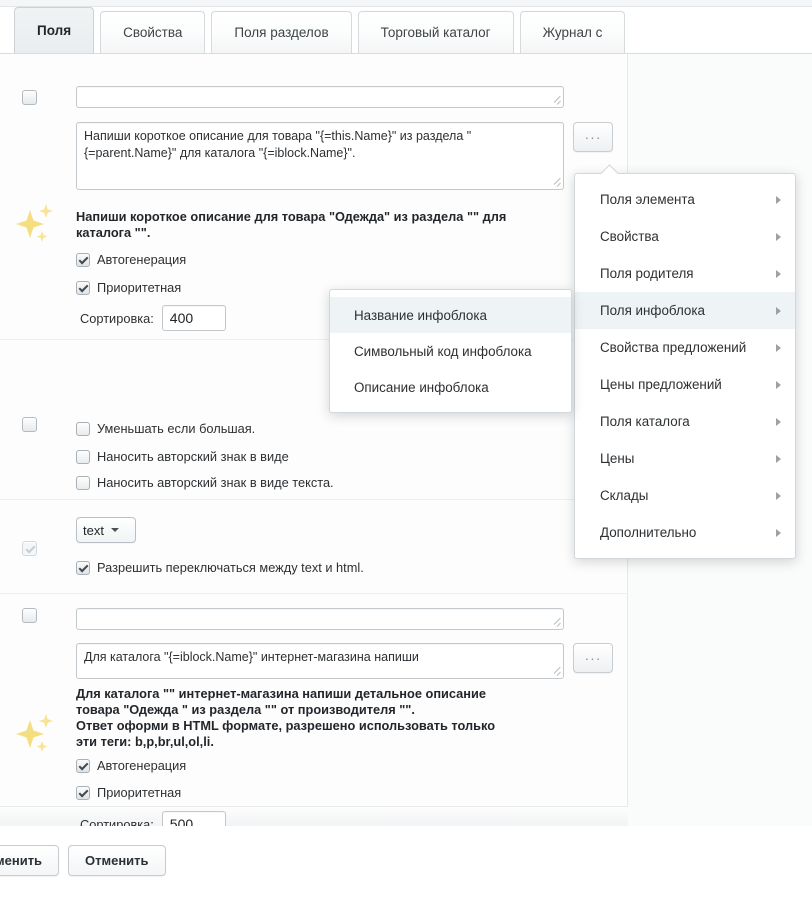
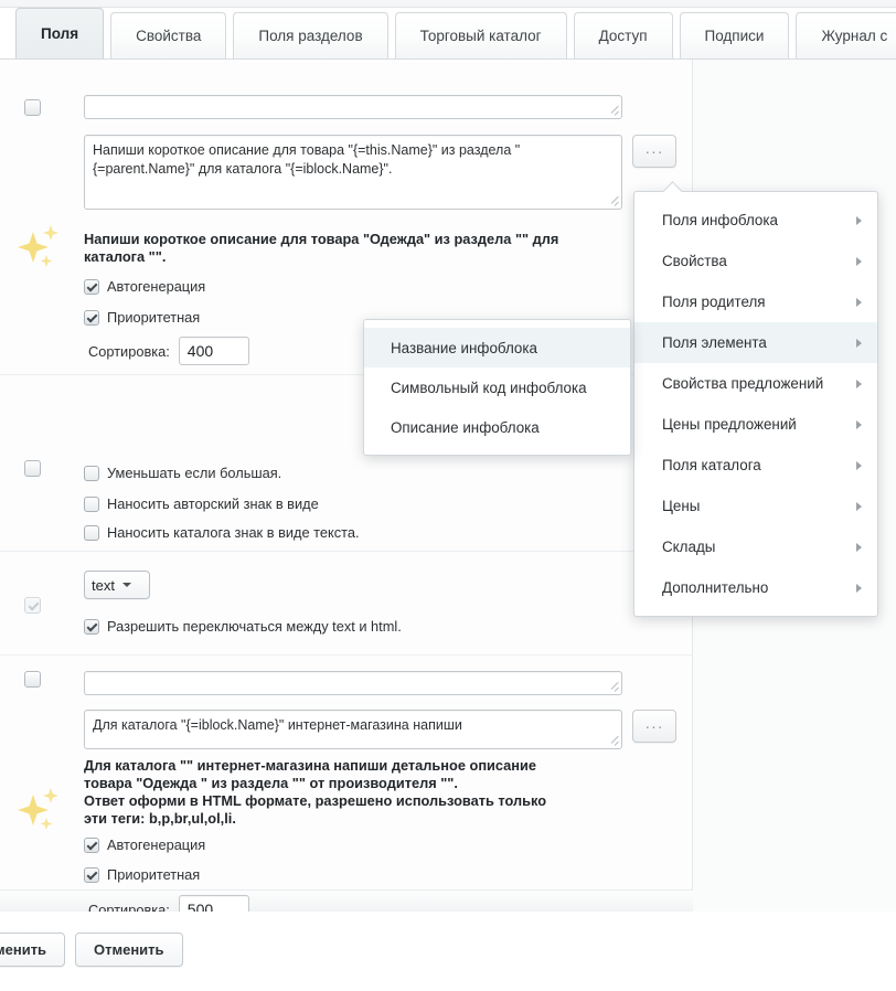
  Поля
  Свойства
  Поля разделов
  Торговый каталог
+ Доступ
+ Подписи
  Журнал с
  ···
  Напиши короткое описание для товара "Одежда" из раздела "" для каталога "".
  Автогенерация
  Приоритетная
  Сортировка:
  400
  Уменьшать если большая.
  Наносить авторский знак в виде
- Наносить авторский знак в виде текста.
+ Наносить каталога знак в виде текста.
  text
  Разрешить переключаться между text и html.
  Для каталога "{=iblock.Name}" интернет-магазина напиши
  ···
  Для каталога "" интернет-магазина напиши детальное описание
  товара "Одежда " из раздела "" от производителя "".
  Ответ оформи в HTML формате, разрешено использовать только
  эти теги: b,p,br,ul,ol,li.
  Автогенерация
  Приоритетная
  Сортировка:
  500
- Поля элемента
+ Поля инфоблока
  Свойства
  Поля родителя
- Поля инфоблока
+ Поля элемента
  Свойства предложений
  Цены предложений
  Поля каталога
  Цены
  Склады
  Дополнительно
  Название инфоблока
  Символьный код инфоблока
  Описание инфоблока
  енить
  Отменить
